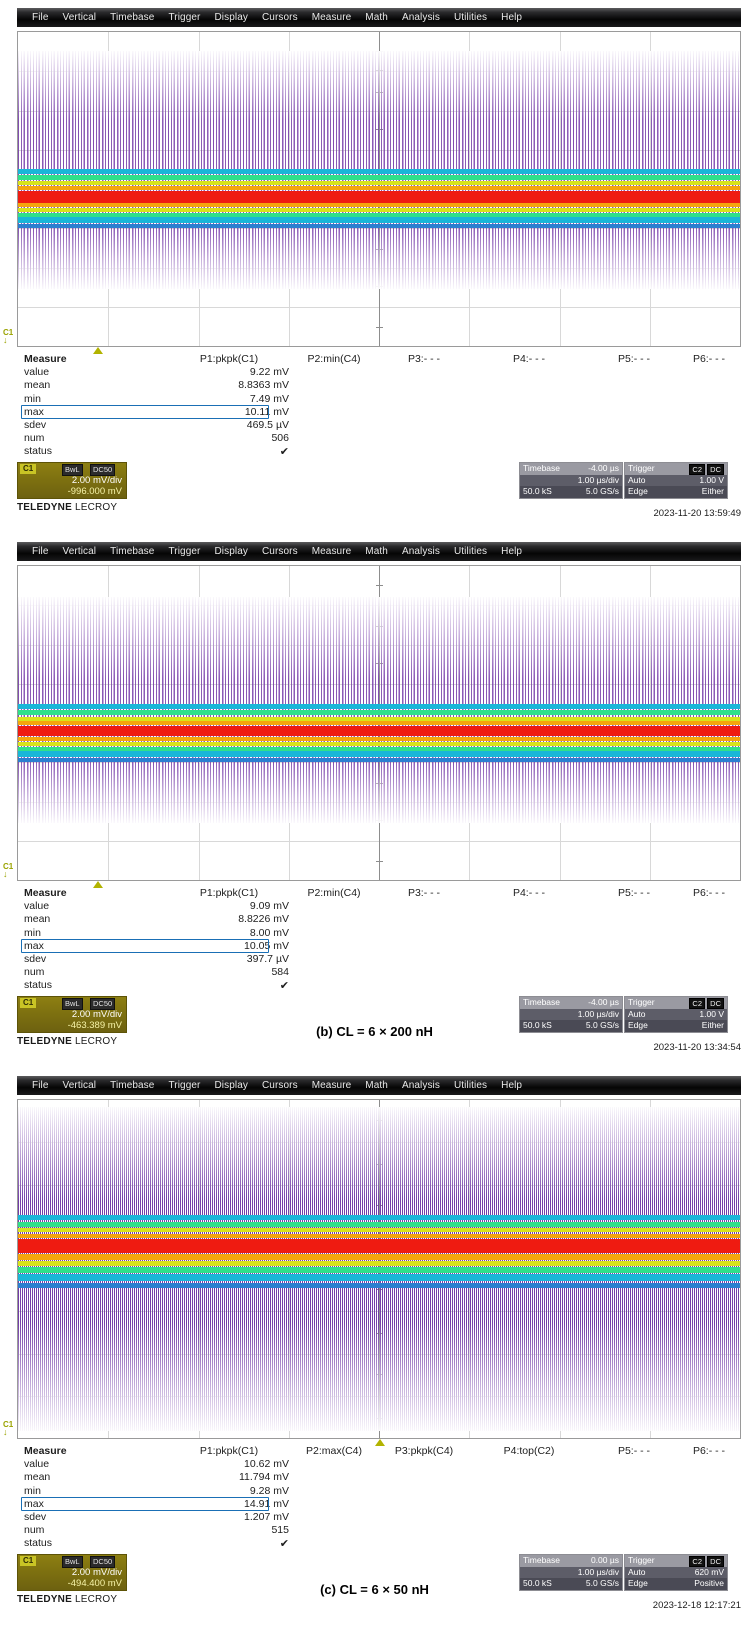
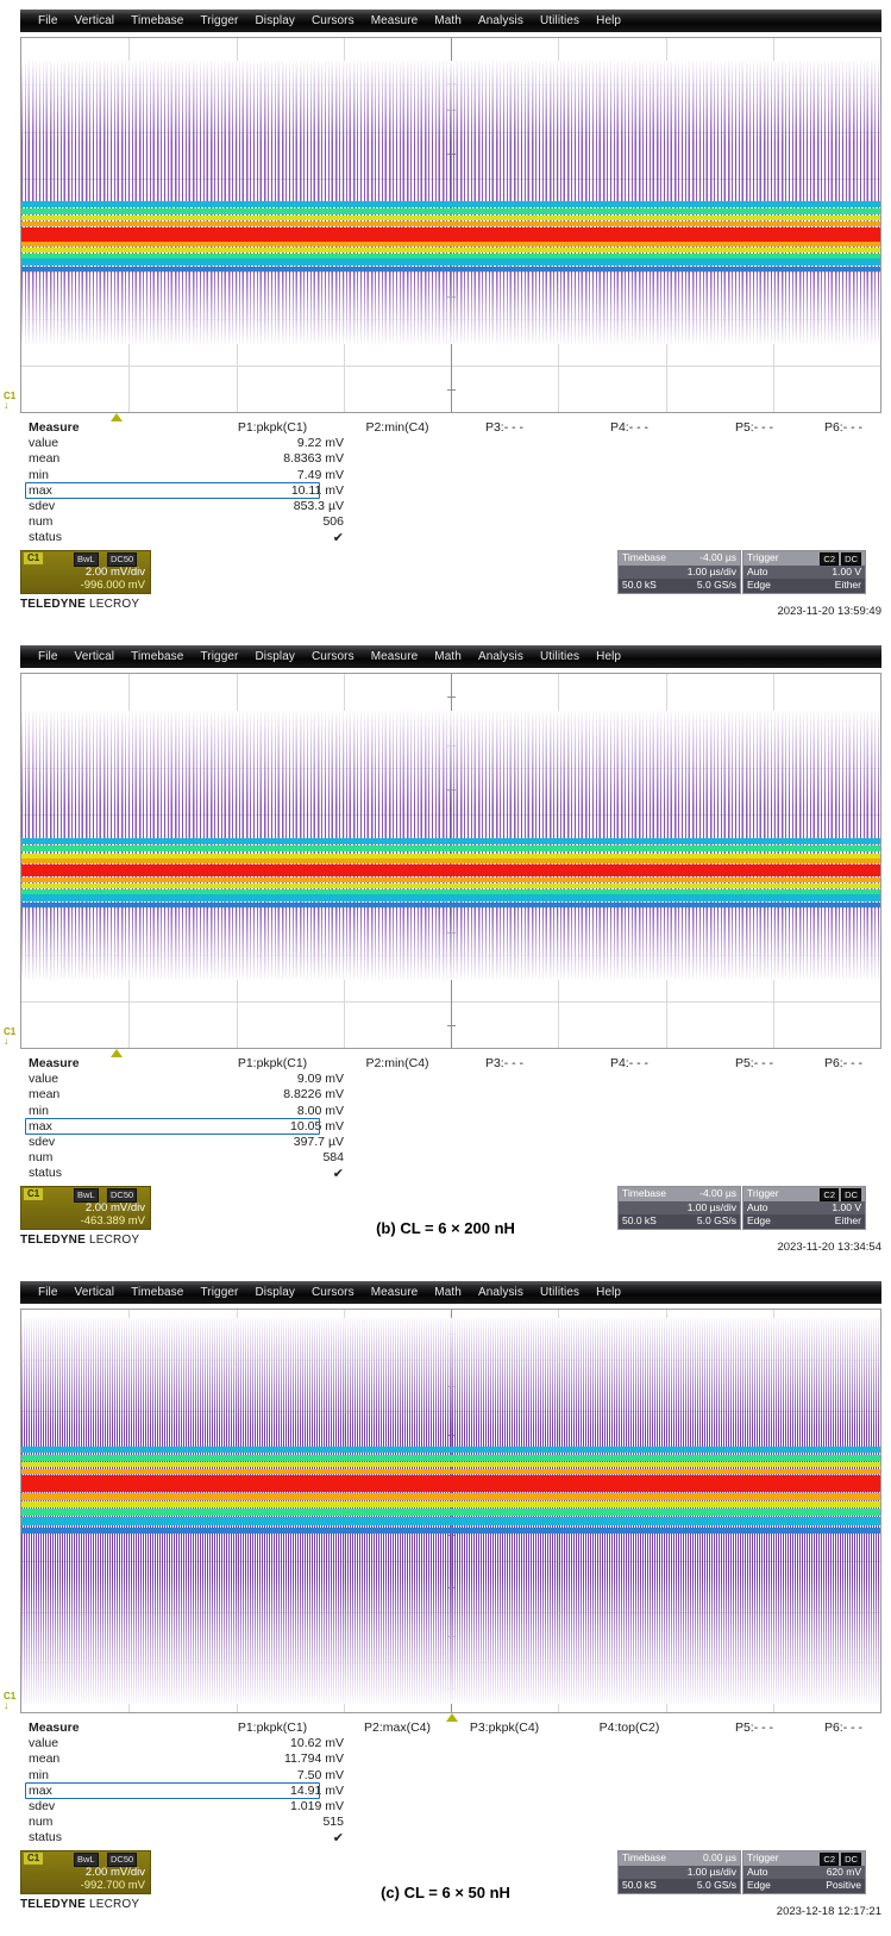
  File
  Vertical
  Timebase
  Trigger
  Display
  Cursors
  Measure
  Math
  Analysis
  Utilities
  Help
  C1
  ↓
  Measure
  P1:pkpk(C1)
  P2:min(C4)
  P3:- - -
  P4:- - -
  P5:- - -
  P6:- - -
  value
  9.22 mV
  mean
  8.8363 mV
  min
  7.49 mV
  max
  10.11 mV
  sdev
- 469.5 µV
+ 853.3 µV
  num
  506
  status
  ✔
  C1
  BwL
  DC50
  2.00 mV/div
  -996.000 mV
  TELEDYNE LECROY
  Timebase
  -4.00 µs
  1.00 µs/div
  50.0 kS
  5.0 GS/s
  Trigger
  C2
  DC
  Auto
  1.00 V
  Edge
  Either
  2023-11-20 13:59:49
  File
  Vertical
  Timebase
  Trigger
  Display
  Cursors
  Measure
  Math
  Analysis
  Utilities
  Help
  C1
  ↓
  Measure
  P1:pkpk(C1)
  P2:min(C4)
  P3:- - -
  P4:- - -
  P5:- - -
  P6:- - -
  value
  9.09 mV
  mean
  8.8226 mV
  min
  8.00 mV
  max
  10.05 mV
  sdev
  397.7 µV
  num
  584
  status
  ✔
  C1
  BwL
  DC50
  2.00 mV/div
  -463.389 mV
  TELEDYNE LECROY
  (b) CL = 6 × 200 nH
  Timebase
  -4.00 µs
  1.00 µs/div
  50.0 kS
  5.0 GS/s
  Trigger
  C2
  DC
  Auto
  1.00 V
  Edge
  Either
  2023-11-20 13:34:54
  File
  Vertical
  Timebase
  Trigger
  Display
  Cursors
  Measure
  Math
  Analysis
  Utilities
  Help
  C1
  ↓
  Measure
  P1:pkpk(C1)
  P2:max(C4)
  P3:pkpk(C4)
  P4:top(C2)
  P5:- - -
  P6:- - -
  value
  10.62 mV
  mean
  11.794 mV
  min
- 9.28 mV
+ 7.50 mV
  max
  14.91 mV
  sdev
- 1.207 mV
+ 1.019 mV
  num
  515
  status
  ✔
  C1
  BwL
  DC50
  2.00 mV/div
- -494.400 mV
+ -992.700 mV
  TELEDYNE LECROY
  (c) CL = 6 × 50 nH
  Timebase
  0.00 µs
  1.00 µs/div
  50.0 kS
  5.0 GS/s
  Trigger
  C2
  DC
  Auto
  620 mV
  Edge
  Positive
  2023-12-18 12:17:21
